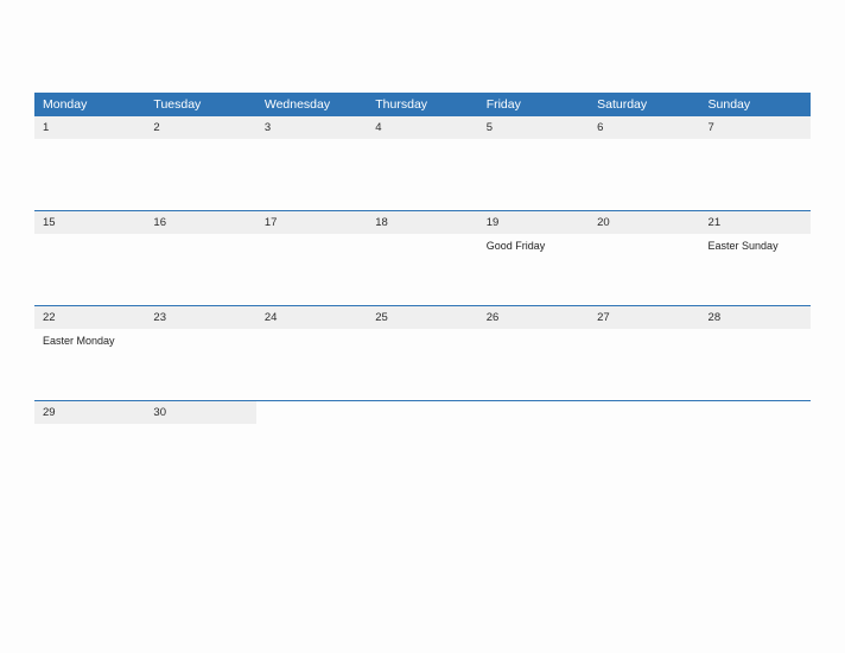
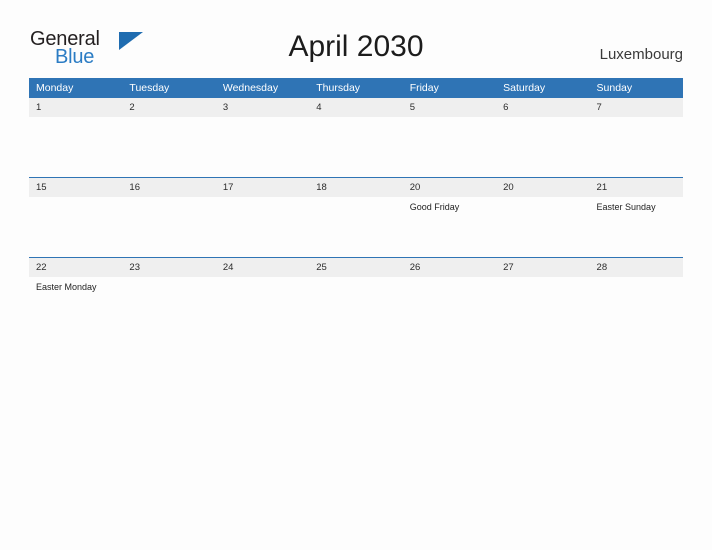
+ General
+ Blue
+ April 2030
+ Luxembourg
  Monday	Tuesday	Wednesday	Thursday	Friday	Saturday	Sunday
  1	2	3	4	5	6	7
- 15	16	17	18	19Good Friday	20	21Easter Sunday
+ 15	16	17	18	20Good Friday	20	21Easter Sunday
  22Easter Monday	23	24	25	26	27	28
- 29	30
